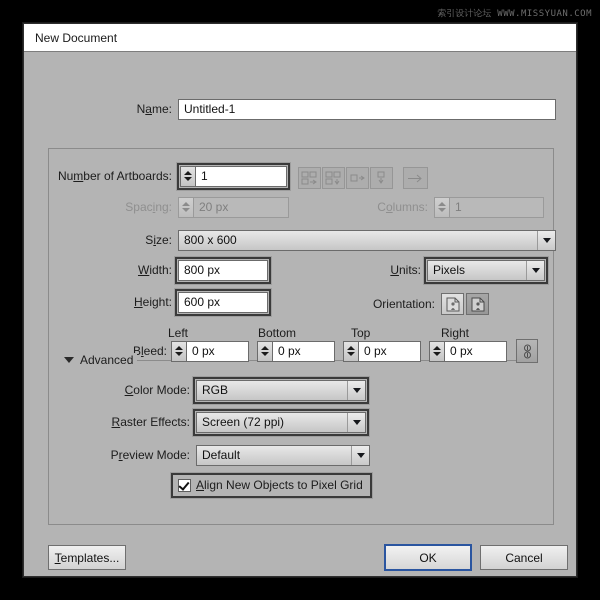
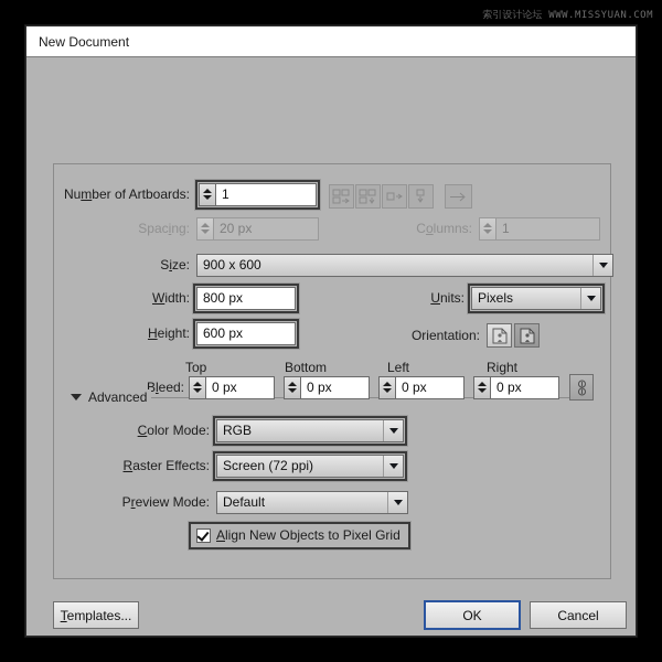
  索引设计论坛 WWW.MISSYUAN.COM
  New Document
- Name:
- Untitled-1
  Number of Artboards:
  1
  Spacing:
  20 px
  Columns:
  1
  Size:
- 800 x 600
+ 900 x 600
  Width:
  800 px
  Units:
  Pixels
  Height:
  600 px
  Orientation:
- Left
+ Top
  Bottom
- Top
+ Left
  Right
  Bleed:
  0 px
  0 px
  0 px
  0 px
  Advanced
  Color Mode:
  RGB
  Raster Effects:
  Screen (72 ppi)
  Preview Mode:
  Default
  Align New Objects to Pixel Grid
  Templates...
  OK
  Cancel
